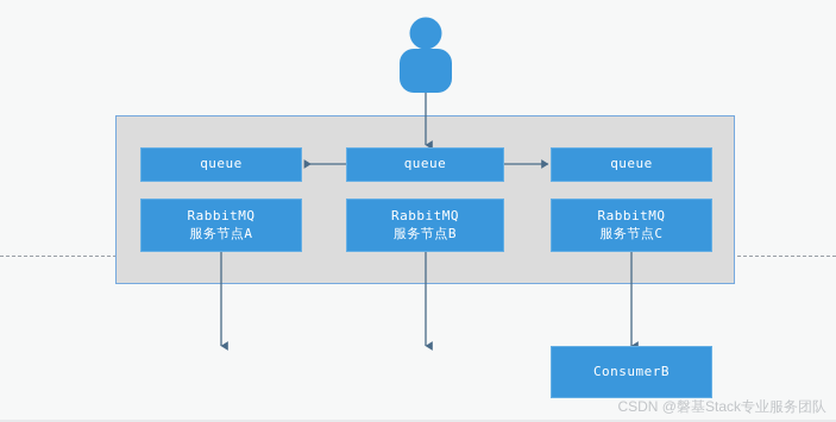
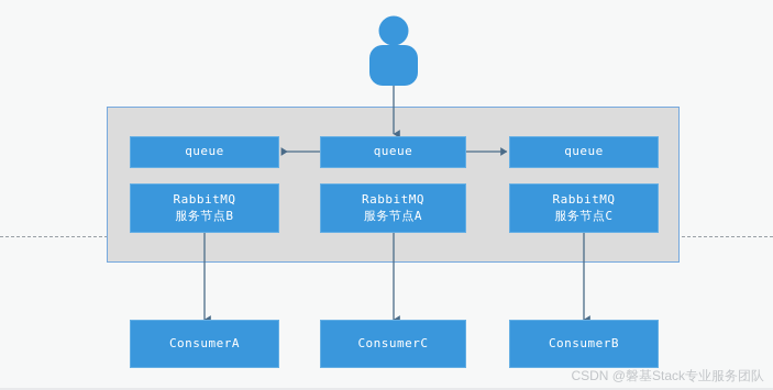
  queue
  queue
  queue
  RabbitMQ
- 服务节点A
+ 服务节点B
  RabbitMQ
- 服务节点B
+ 服务节点A
  RabbitMQ
  服务节点C
+ ConsumerA
+ ConsumerC
  ConsumerB
  CSDN @磐基Stack专业服务团队
